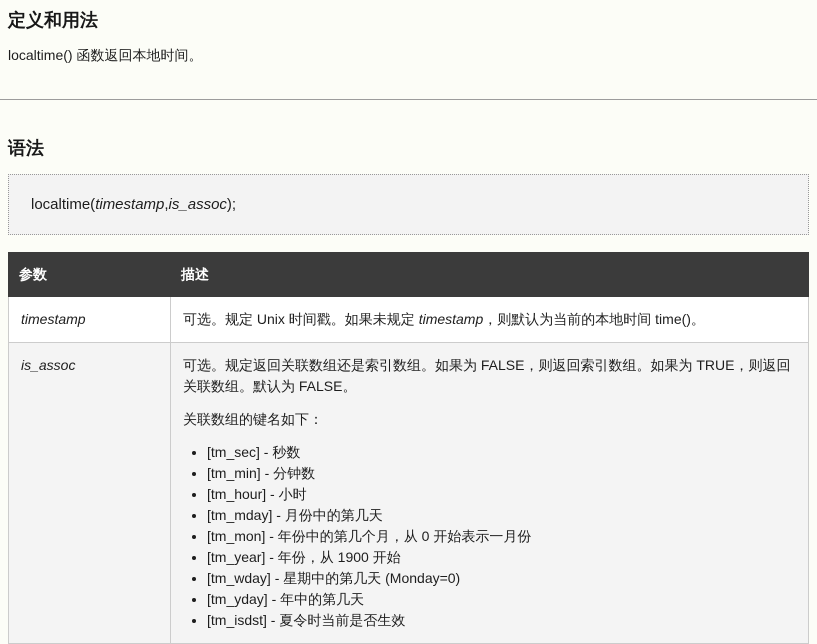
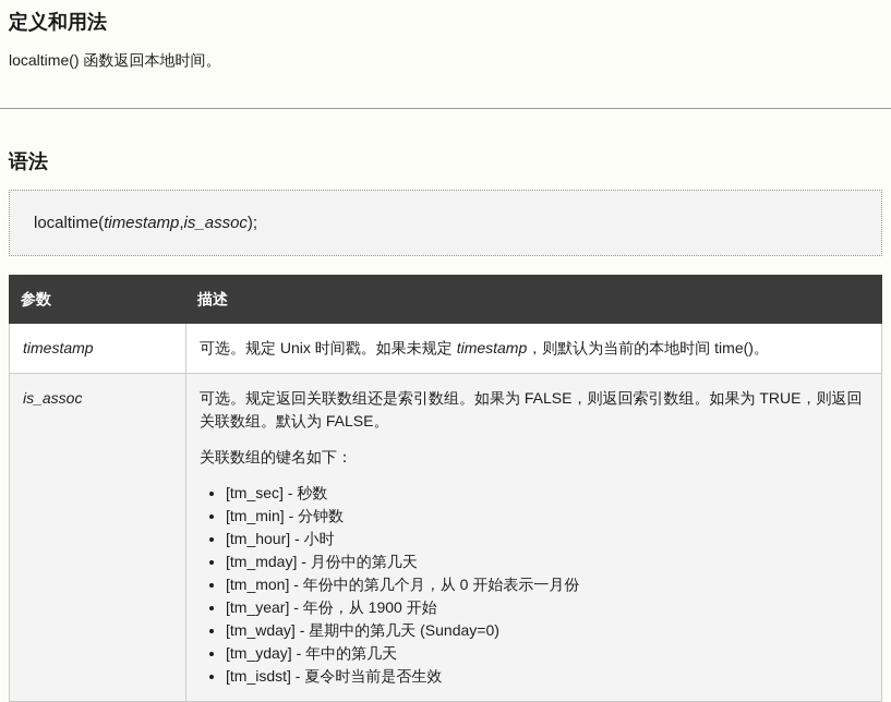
  定义和用法
  localtime() 函数返回本地时间。
  语法
  localtime(timestamp,is_assoc);
  参数	描述
  timestamp	可选。规定 Unix 时间戳。如果未规定 timestamp，则默认为当前的本地时间 time()。
- is_assoc	可选。规定返回关联数组还是索引数组。如果为 FALSE，则返回索引数组。如果为 TRUE，则返回关联数组。默认为 FALSE。 关联数组的键名如下： [tm_sec] - 秒数[tm_min] - 分钟数[tm_hour] - 小时[tm_mday] - 月份中的第几天[tm_mon] - 年份中的第几个月，从 0 开始表示一月份[tm_year] - 年份，从 1900 开始[tm_wday] - 星期中的第几天 (Monday=0)[tm_yday] - 年中的第几天[tm_isdst] - 夏令时当前是否生效
+ is_assoc	可选。规定返回关联数组还是索引数组。如果为 FALSE，则返回索引数组。如果为 TRUE，则返回关联数组。默认为 FALSE。 关联数组的键名如下： [tm_sec] - 秒数[tm_min] - 分钟数[tm_hour] - 小时[tm_mday] - 月份中的第几天[tm_mon] - 年份中的第几个月，从 0 开始表示一月份[tm_year] - 年份，从 1900 开始[tm_wday] - 星期中的第几天 (Sunday=0)[tm_yday] - 年中的第几天[tm_isdst] - 夏令时当前是否生效
